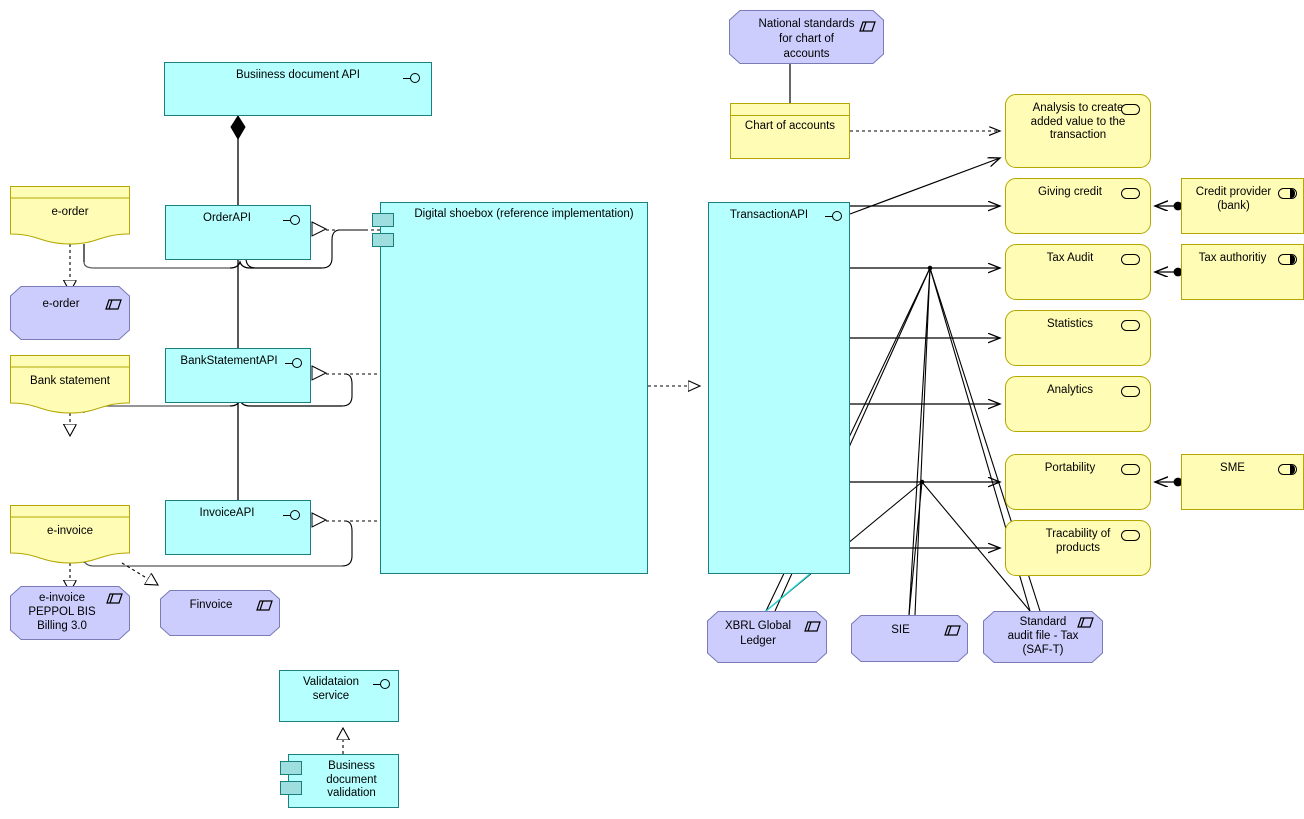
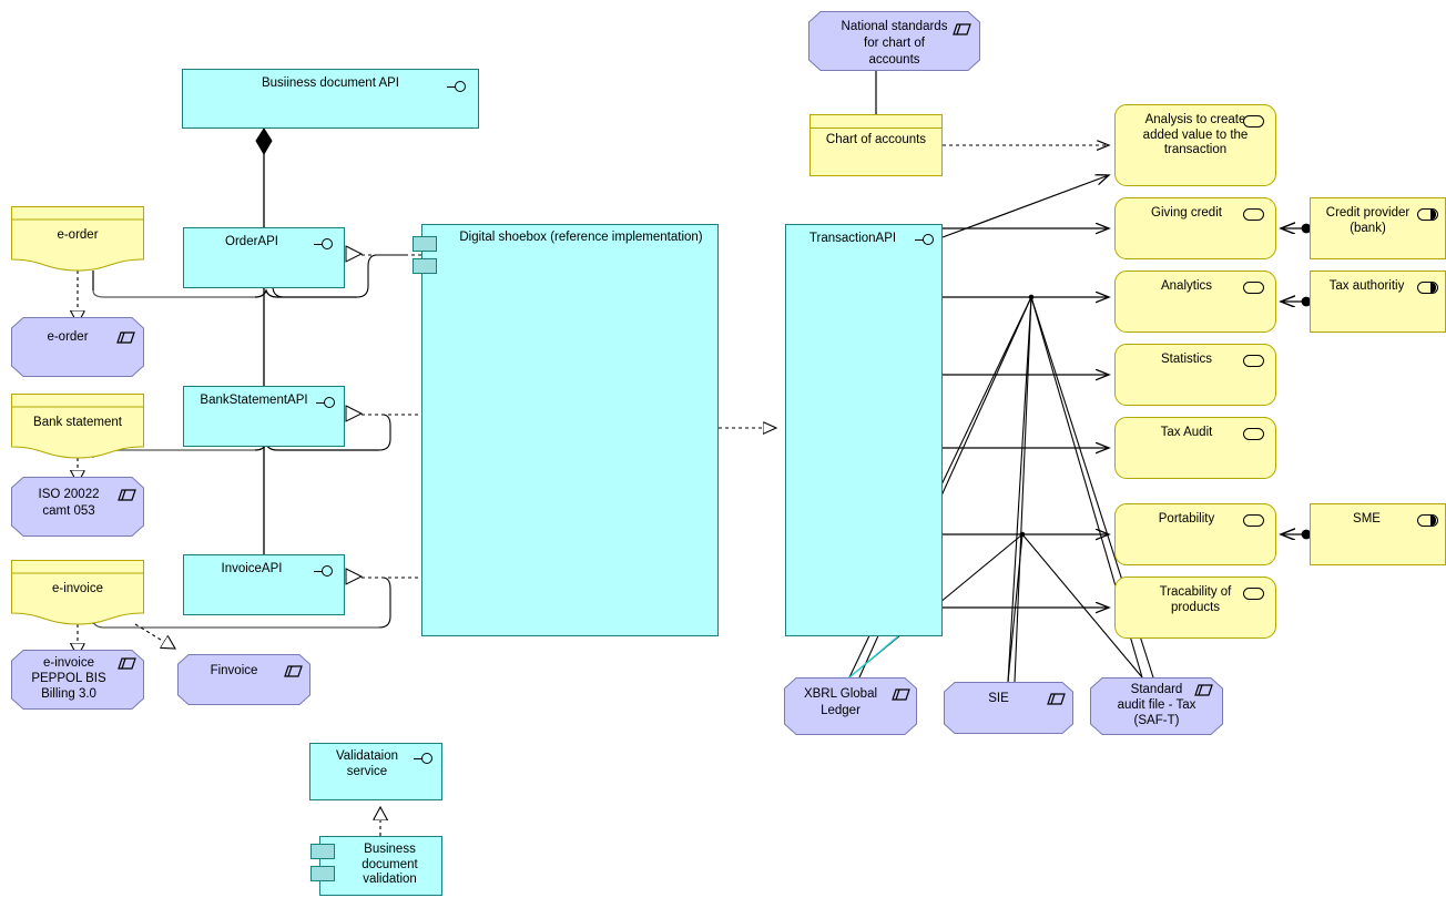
  Busiiness document API
  OrderAPI
  BankStatementAPI
  InvoiceAPI
  Digital shoebox (reference implementation)
  TransactionAPI
  Validataion service
  Business document validation
  e-order
  Bank statement
  e-invoice
  Chart of accounts
  National standards
  for chart of
  accounts
  e-order
+ ISO 20022
+ camt 053
  e-invoice
  PEPPOL BIS
  Billing 3.0
  Finvoice
  XBRL Global
  Ledger
  SIE
  Standard
  audit file - Tax
  (SAF-T)
  Analysis to creat added value to the transaction
  Giving credit
- Tax Audit
+ Analytics
  Statistics
- Analytics
+ Tax Audit
  Portability
  Tracability of products
  Credit provider (bank)
  Tax authoritiy
  SME
